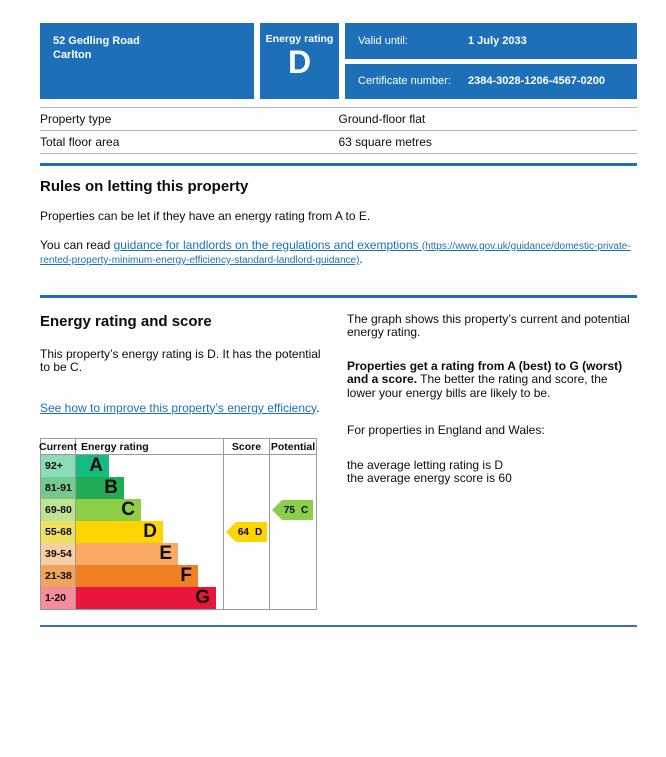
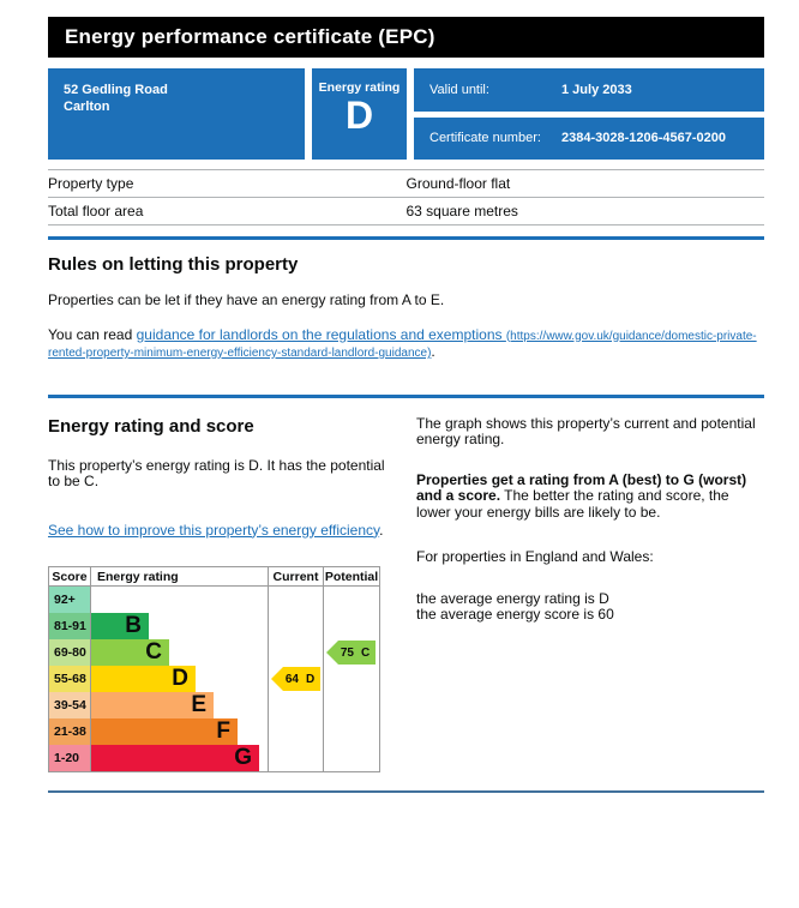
+ Energy performance certificate (EPC)
  52 Gedling Road
  Carlton
  Energy rating
  D
  Valid until:
  1 July 2033
  Certificate number:
  2384-3028-1206-4567-0200
  Property type
  Ground-floor flat
  Total floor area
  63 square metres
  Rules on letting this property
  Properties can be let if they have an energy rating from A to E.
  You can read guidance for landlords on the regulations and exemptions (https://www.gov.uk/guidance/domestic-private-rented-property-minimum-energy-efficiency-standard-landlord-guidance).
  Energy rating and score
  This property’s energy rating is D. It has the potential to be C.
  See how to improve this property’s energy efficiency.
- Current
+ Score
  Energy rating
  92+
- A
  81-91
  B
  69-80
  C
  55-68
  D
  39-54
  E
  21-38
  F
  1-20
  G
- Score
+ Current
  Potential
  64
  D
  75
  C
  The graph shows this property’s current and potential energy rating.
  Properties get a rating from A (best) to G (worst) and a score. The better the rating and score, the lower your energy bills are likely to be.
  For properties in England and Wales:
- the average letting rating is D
+ the average energy rating is D
  the average energy score is 60
